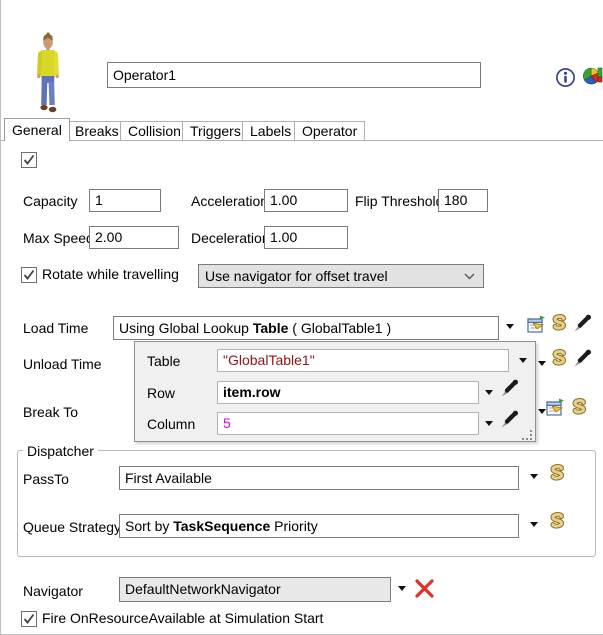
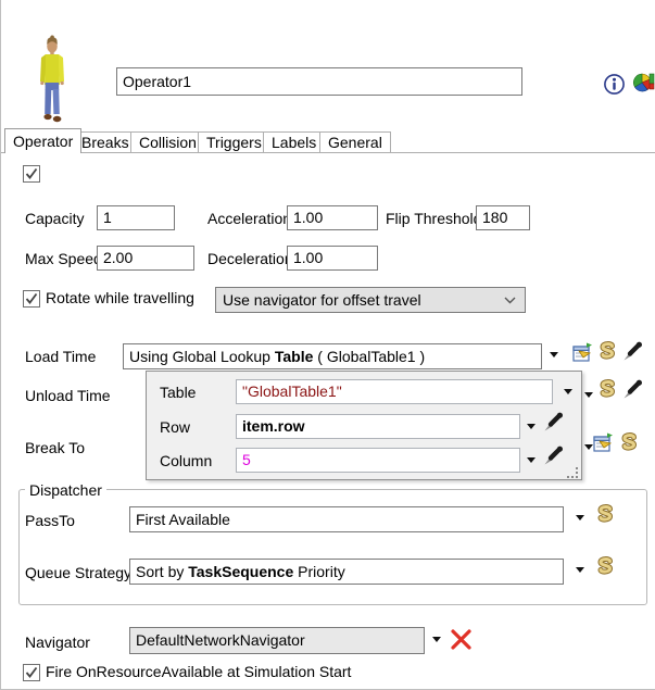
  Operator1
- General
+ Operator
  Breaks
  Collision
  Triggers
  Labels
- Operator
+ General
  Capacity
  1
  Acceleratio
  1.00
  Flip Threshol
  180
  Max Spee
  2.00
  Deceleratio
  1.00
  Rotate while travelling
  Use navigator for offset travel
  Load Time
  Using Global Lookup Table ( GlobalTable1 )
  Unload Time
  Break To
  Table
  "GlobalTable1"
  Row
  item.row
  Column
  5
  Dispatcher
  PassTo
  First Available
  Queue Strategy
  Sort by TaskSequence Priority
  Navigator
  DefaultNetworkNavigator
  Fire OnResourceAvailable at Simulation Start
